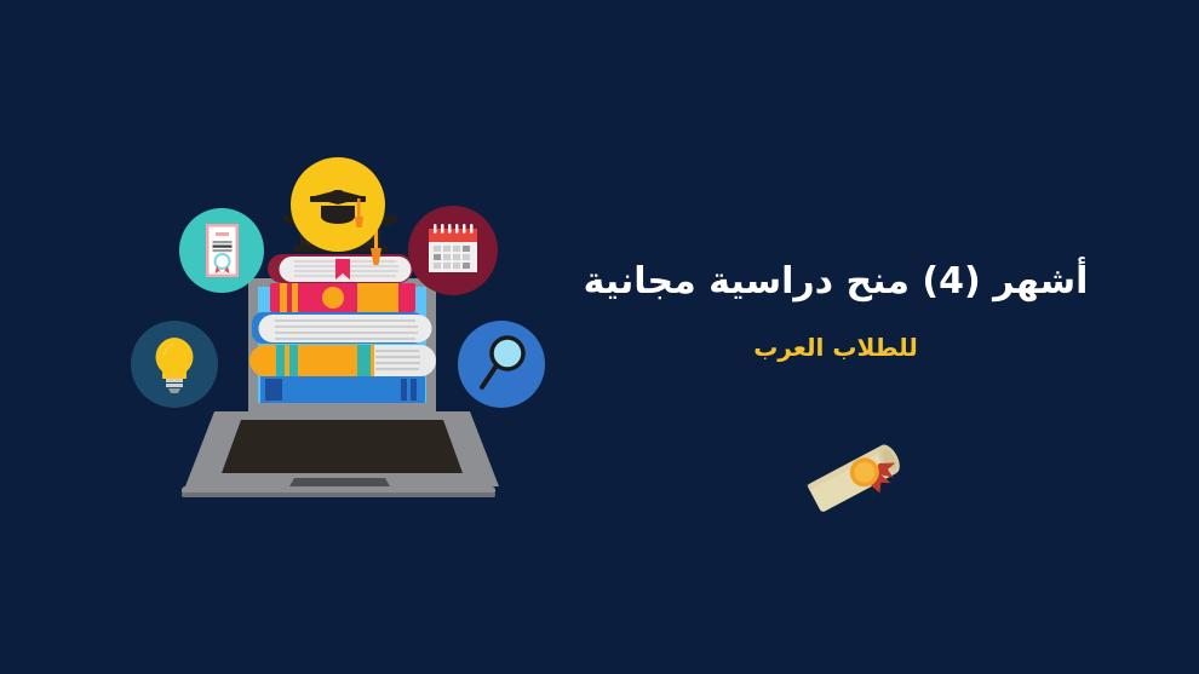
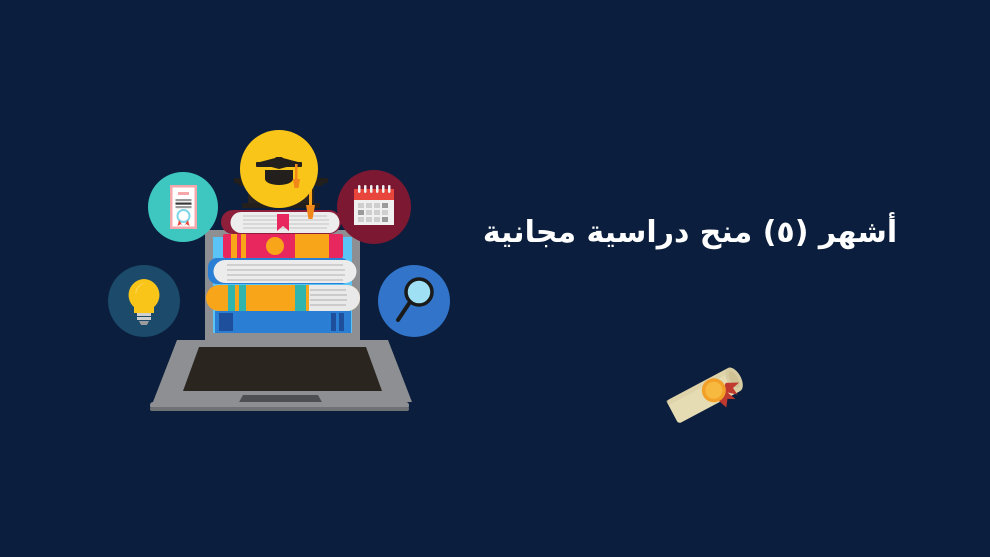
- أشهر (4) منح دراسية مجانية
+ أشهر (٥) منح دراسية مجانية
- للطلاب العرب
